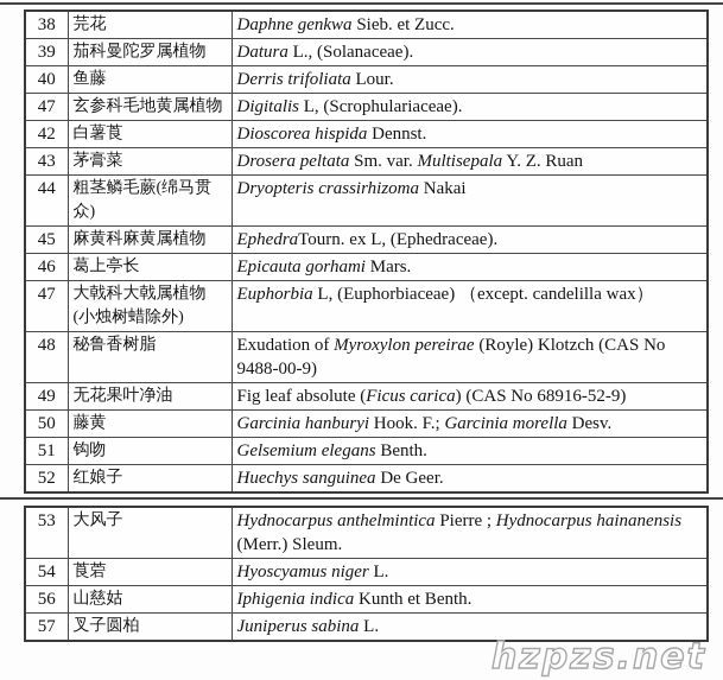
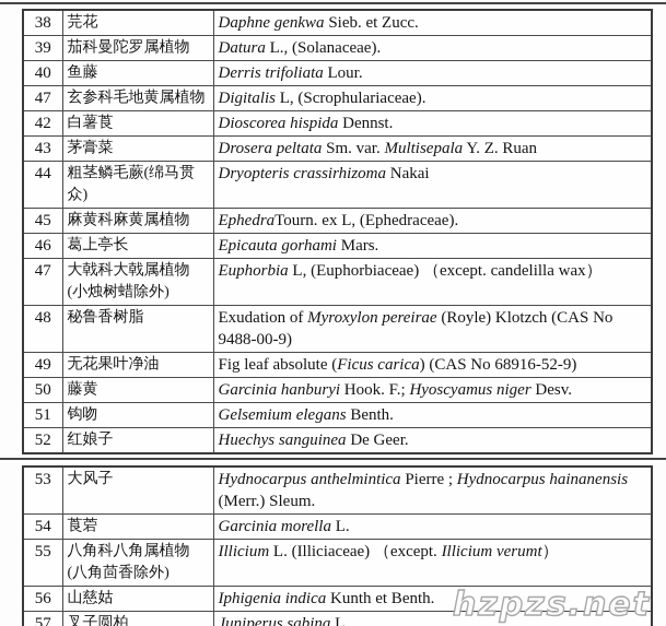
  38	芫花	Daphne genkwa Sieb. et Zucc.
  39	茄科曼陀罗属植物	Datura L., (Solanaceae).
  40	鱼藤	Derris trifoliata Lour.
  47	玄参科毛地黄属植物	Digitalis L, (Scrophulariaceae).
  42	白薯莨	Dioscorea hispida Dennst.
  43	茅膏菜	Drosera peltata Sm. var. Multisepala Y. Z. Ruan
  44	粗茎鳞毛蕨(绵马贯众)	Dryopteris crassirhizoma Nakai
  45	麻黄科麻黄属植物	EphedraTourn. ex L, (Ephedraceae).
  46	葛上亭长	Epicauta gorhami Mars.
  47	大戟科大戟属植物(小烛树蜡除外)	Euphorbia L, (Euphorbiaceae) （except. candelilla wax）
  48	秘鲁香树脂	Exudation of Myroxylon pereirae (Royle) Klotzch (CAS No 9488-00-9)
  49	无花果叶净油	Fig leaf absolute (Ficus carica) (CAS No 68916-52-9)
- 50	藤黄	Garcinia hanburyi Hook. F.; Garcinia morella Desv.
+ 50	藤黄	Garcinia hanburyi Hook. F.; Hyoscyamus niger Desv.
  51	钩吻	Gelsemium elegans Benth.
  52	红娘子	Huechys sanguinea De Geer.
  53	大风子	Hydnocarpus anthelmintica Pierre ; Hydnocarpus hainanensis (Merr.) Sleum.
- 54	莨菪	Hyoscyamus niger L.
+ 54	莨菪	Garcinia morella L.
+ 55	八角科八角属植物(八角茴香除外)	Illicium L. (Illiciaceae) （except. Illicium verumt）
  56	山慈姑	Iphigenia indica Kunth et Benth.
  57	叉子圆柏	Juniperus sabina L.
  hzpzs.net
